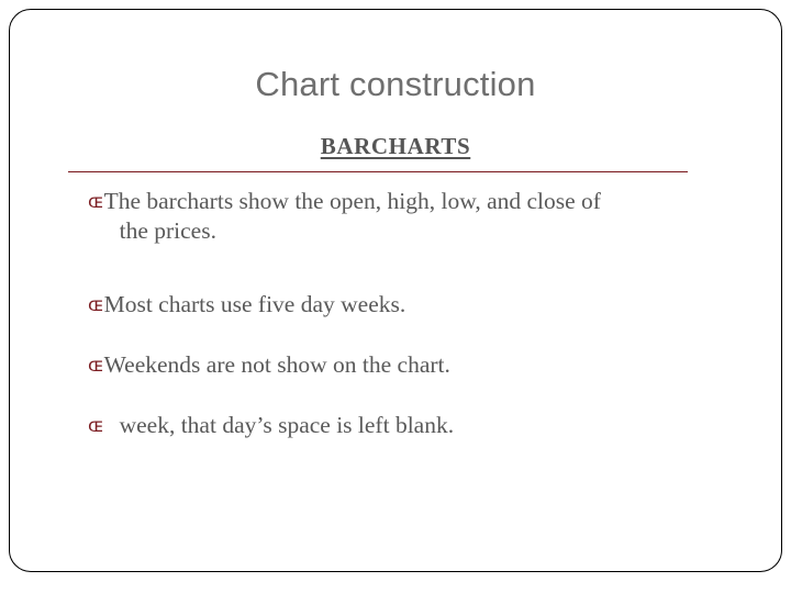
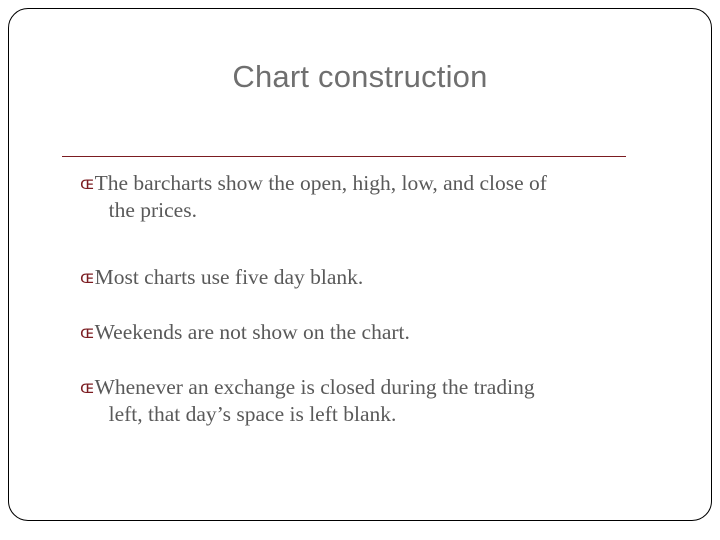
  Chart construction
- BARCHARTS
  ɶ
  The barcharts show the open, high, low, and close of
  the prices.
  ɶ
- Most charts use five day weeks.
+ Most charts use five day blank.
  ɶ
  Weekends are not show on the chart.
  ɶ
+ Whenever an exchange is closed during the trading
- week, that day’s space is left blank.
+ left, that day’s space is left blank.
